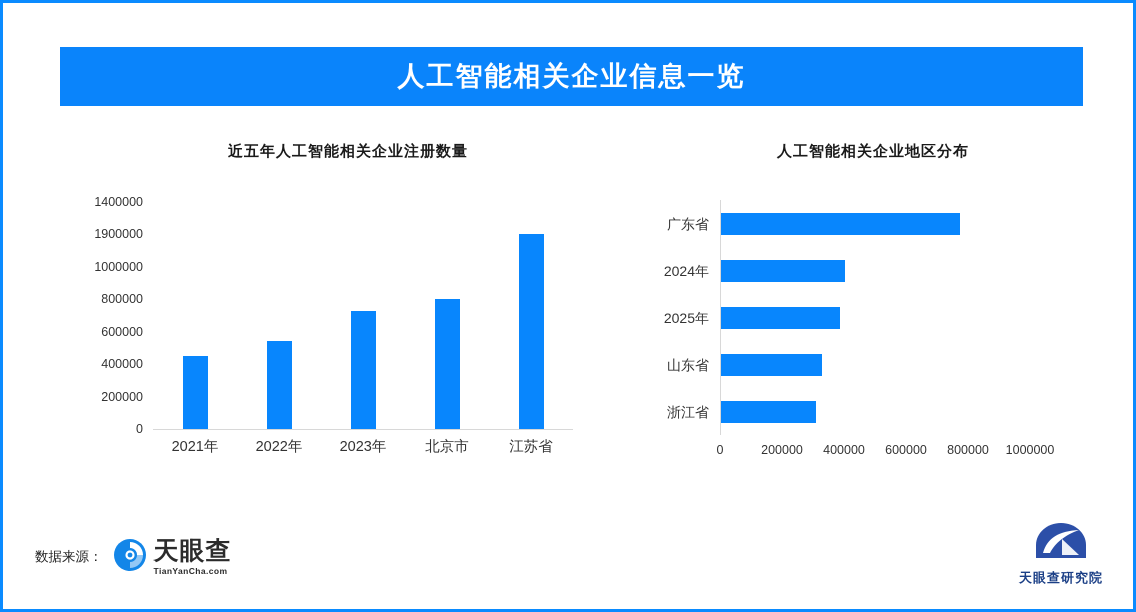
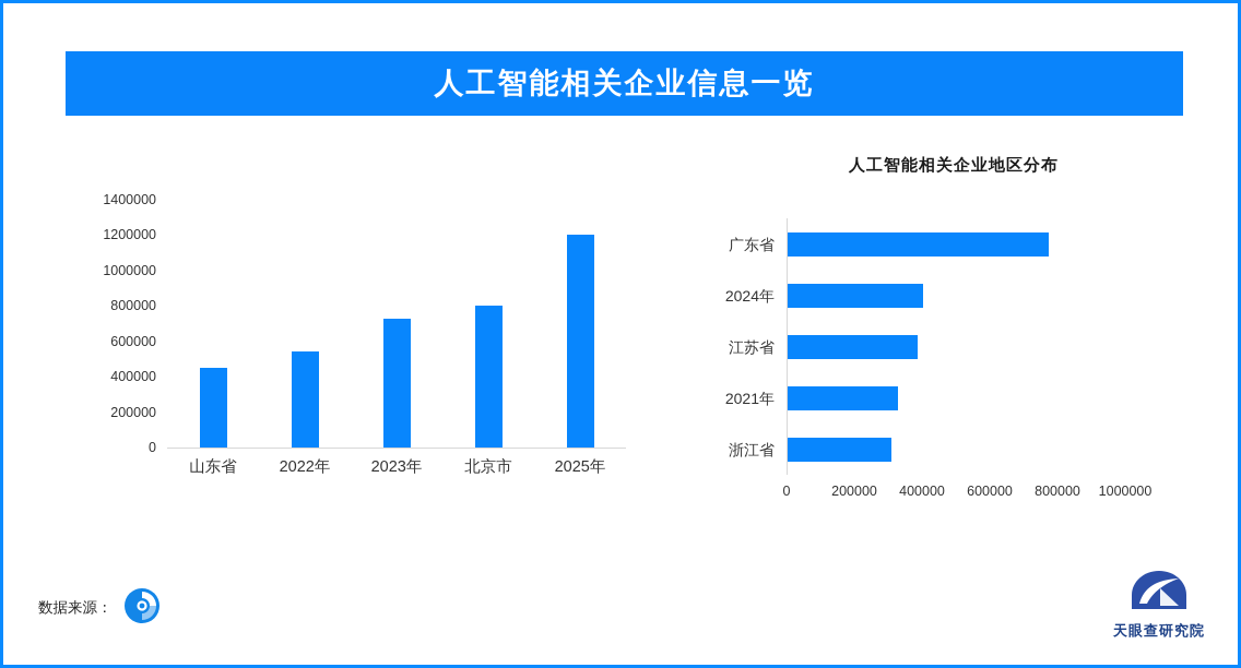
  人工智能相关企业信息一览
- 近五年人工智能相关企业注册数量
  1400000
- 1900000
+ 1200000
  1000000
  800000
  600000
  400000
  200000
  0
- 2021年
+ 山东省
  2022年
  2023年
  北京市
- 江苏省
+ 2025年
  人工智能相关企业地区分布
  广东省
  2024年
- 2025年
+ 江苏省
- 山东省
+ 2021年
  浙江省
  0
  200000
  400000
  600000
  800000
  1000000
  数据来源：
- 天眼查
- TianYanCha.com
  天眼查研究院
